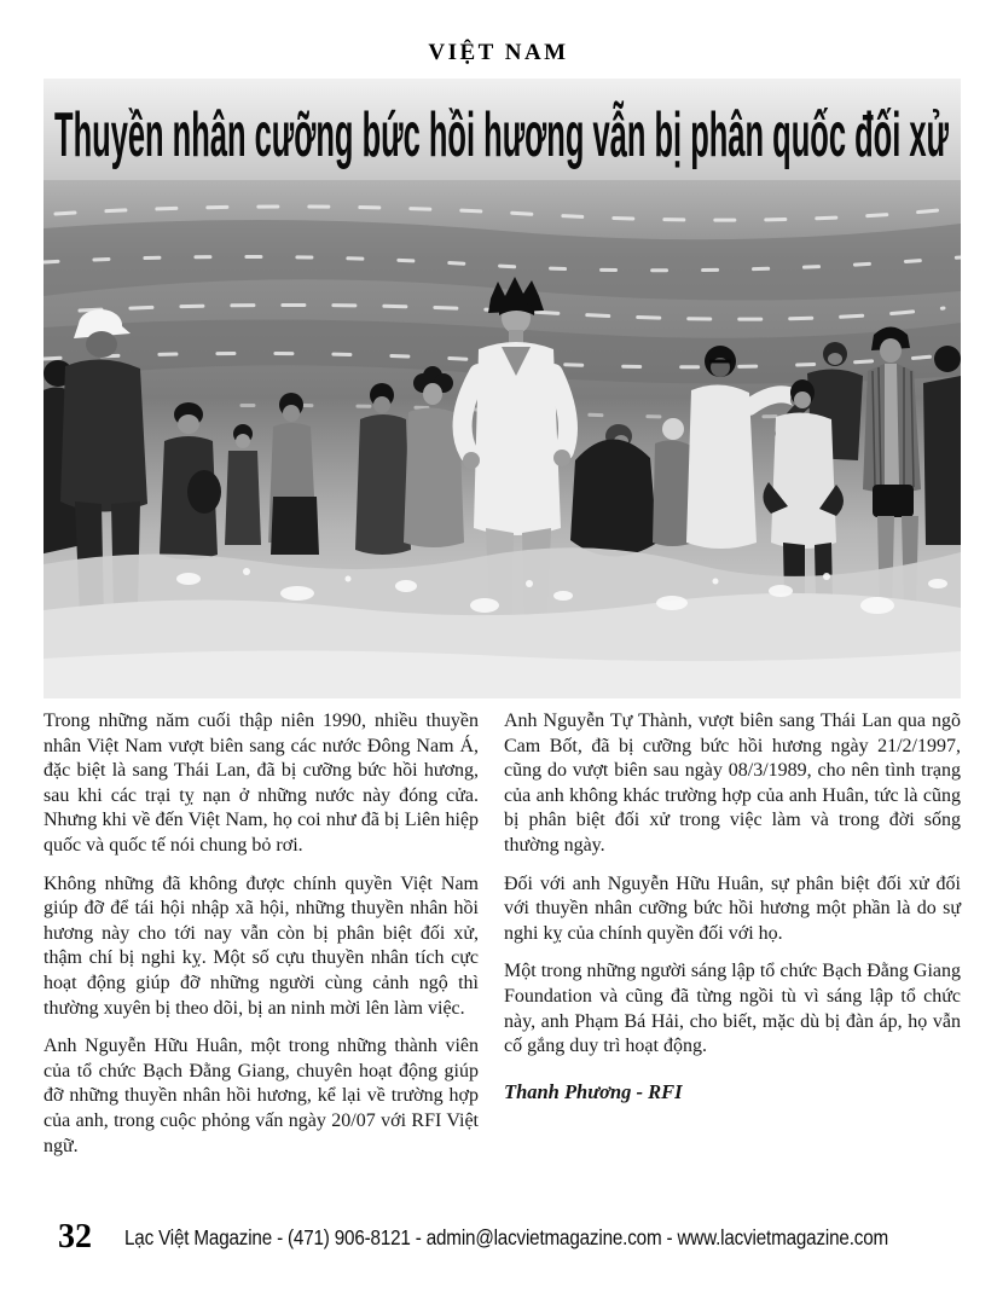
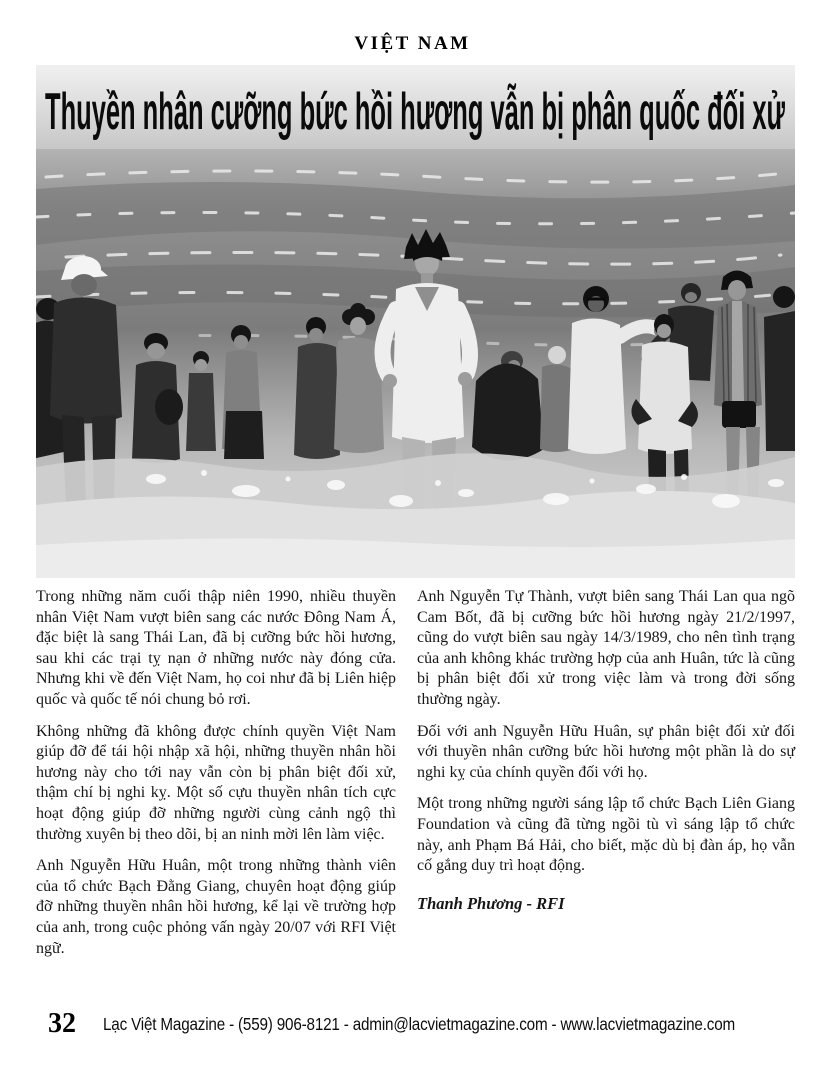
  VIỆT NAM
  Thuyền nhân cưỡng bức hồi hương vẫn bị phân quốc đối xử
  Trong những năm cuối thập niên 1990, nhiều thuyền nhân Việt Nam vượt biên sang các nước Đông Nam Á, đặc biệt là sang Thái Lan, đã bị cưỡng bức hồi hương, sau khi các trại tỵ nạn ở những nước này đóng cửa. Nhưng khi về đến Việt Nam, họ coi như đã bị Liên hiệp quốc và quốc tế nói chung bỏ rơi.
  Không những đã không được chính quyền Việt Nam giúp đỡ để tái hội nhập xã hội, những thuyền nhân hồi hương này cho tới nay vẫn còn bị phân biệt đối xử, thậm chí bị nghi kỵ. Một số cựu thuyền nhân tích cực hoạt động giúp đỡ những người cùng cảnh ngộ thì thường xuyên bị theo dõi, bị an ninh mời lên làm việc.
  Anh Nguyễn Hữu Huân, một trong những thành viên của tổ chức Bạch Đằng Giang, chuyên hoạt động giúp đỡ những thuyền nhân hồi hương, kể lại về trường hợp của anh, trong cuộc phỏng vấn ngày 20/07 với RFI Việt ngữ.
- Anh Nguyễn Tự Thành, vượt biên sang Thái Lan qua ngõ Cam Bốt, đã bị cưỡng bức hồi hương ngày 21/2/1997, cũng do vượt biên sau ngày 08/3/1989, cho nên tình trạng của anh không khác trường hợp của anh Huân, tức là cũng bị phân biệt đối xử trong việc làm và trong đời sống thường ngày.
+ Anh Nguyễn Tự Thành, vượt biên sang Thái Lan qua ngõ Cam Bốt, đã bị cưỡng bức hồi hương ngày 21/2/1997, cũng do vượt biên sau ngày 14/3/1989, cho nên tình trạng của anh không khác trường hợp của anh Huân, tức là cũng bị phân biệt đối xử trong việc làm và trong đời sống thường ngày.
  Đối với anh Nguyễn Hữu Huân, sự phân biệt đối xử đối với thuyền nhân cưỡng bức hồi hương một phần là do sự nghi kỵ của chính quyền đối với họ.
- Một trong những người sáng lập tổ chức Bạch Đằng Giang Foundation và cũng đã từng ngồi tù vì sáng lập tổ chức này, anh Phạm Bá Hải, cho biết, mặc dù bị đàn áp, họ vẫn cố gắng duy trì hoạt động.
+ Một trong những người sáng lập tổ chức Bạch Liên Giang Foundation và cũng đã từng ngồi tù vì sáng lập tổ chức này, anh Phạm Bá Hải, cho biết, mặc dù bị đàn áp, họ vẫn cố gắng duy trì hoạt động.
  Thanh Phương - RFI
  32
- Lạc Việt Magazine - (471) 906-8121 - admin@lacvietmagazine.com - www.lacvietmagazine.com
+ Lạc Việt Magazine - (559) 906-8121 - admin@lacvietmagazine.com - www.lacvietmagazine.com
